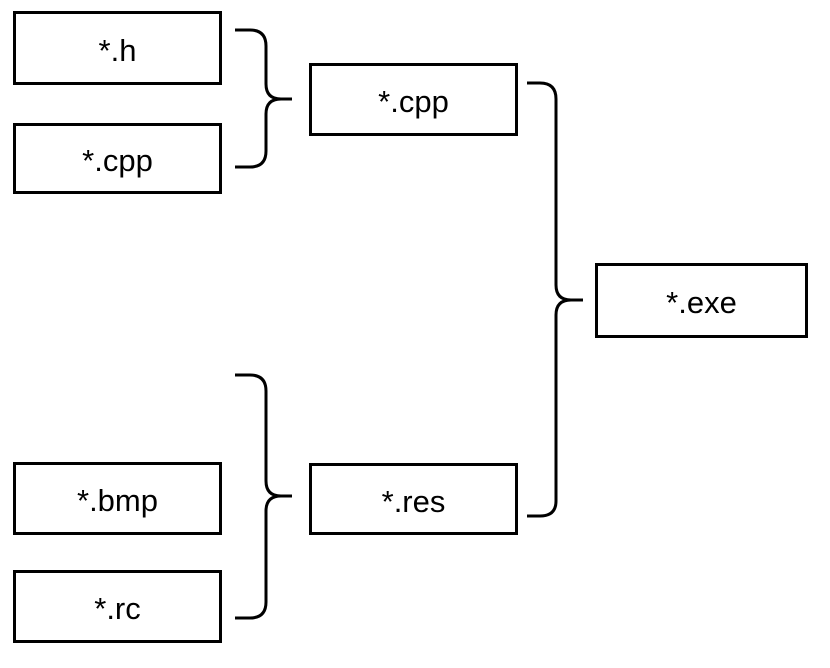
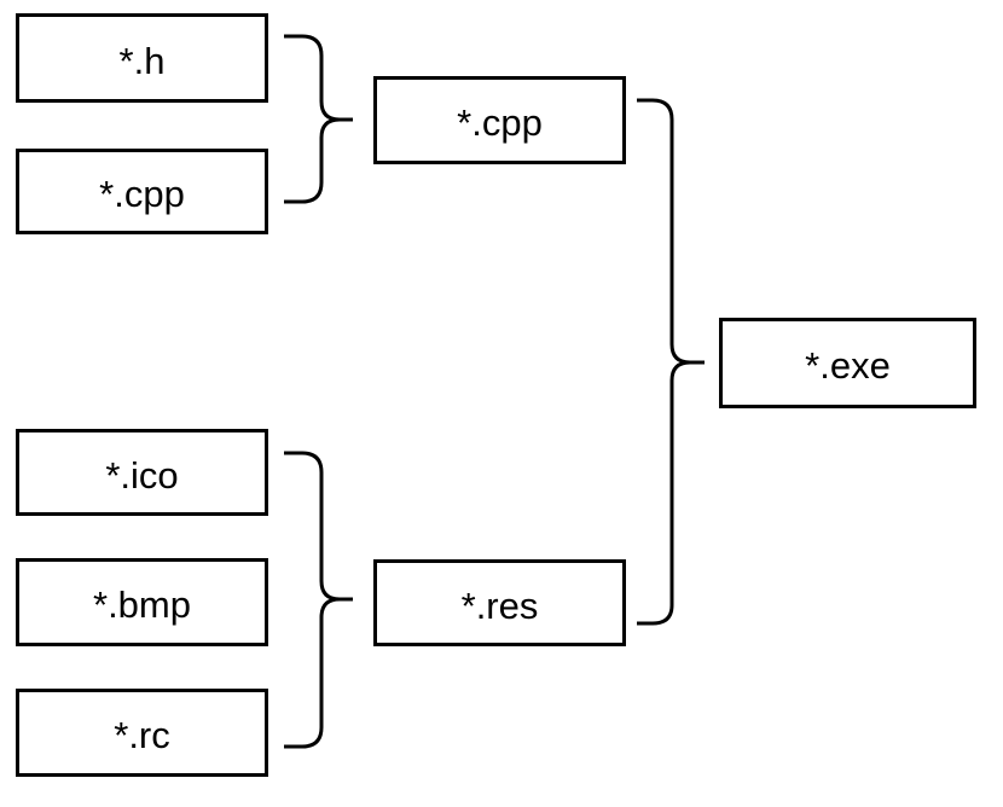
  *.h
  *.cpp
  *.cpp
+ *.ico
  *.bmp
  *.rc
  *.res
  *.exe
